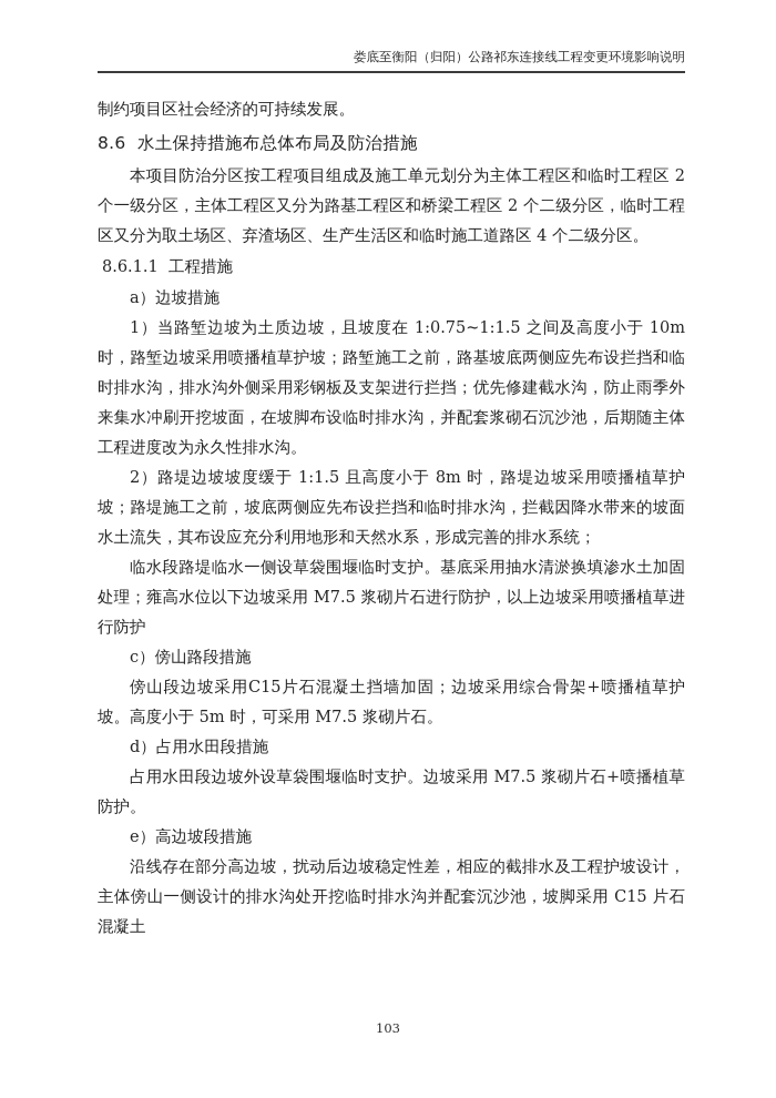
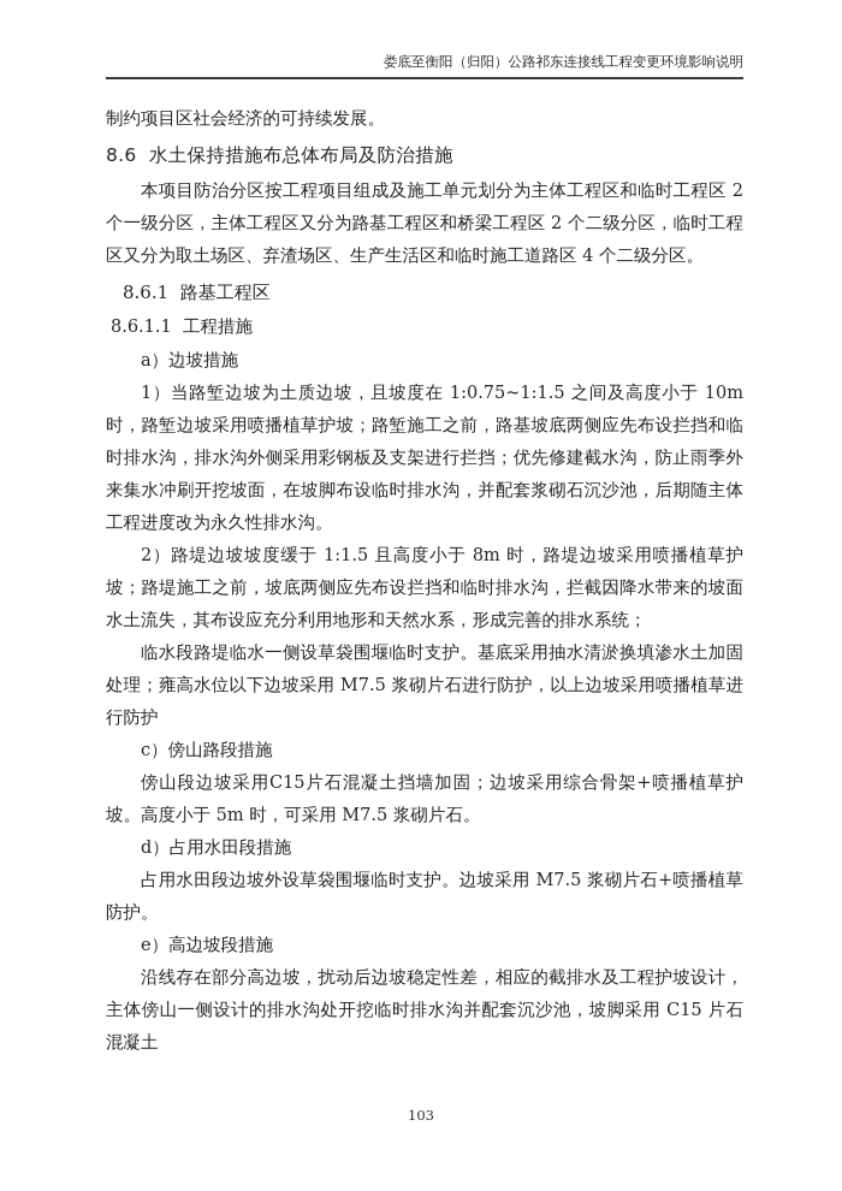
  娄底至衡阳（归阳）公路祁东连接线工程变更环境影响说明
  制约项目区社会经济的可持续发展。
  8.6 水土保持措施布总体布局及防治措施
  本项目防治分区按工程项目组成及施工单元划分为主体工程区和临时工程区 2 个一级分区，主体工程区又分为路基工程区和桥梁工程区 2 个二级分区，临时工程区又分为取土场区、弃渣场区、生产生活区和临时施工道路区 4 个二级分区。
+ 8.6.1 路基工程区
  8.6.1.1 工程措施
  a）边坡措施
  1）当路堑边坡为土质边坡，且坡度在 1:0.75~1:1.5 之间及高度小于 10m 时，路堑边坡采用喷播植草护坡；路堑施工之前，路基坡底两侧应先布设拦挡和临时排水沟，排水沟外侧采用彩钢板及支架进行拦挡；优先修建截水沟，防止雨季外来集水冲刷开挖坡面，在坡脚布设临时排水沟，并配套浆砌石沉沙池，后期随主体工程进度改为永久性排水沟。
  2）路堤边坡坡度缓于 1:1.5 且高度小于 8m 时，路堤边坡采用喷播植草护坡；路堤施工之前，坡底两侧应先布设拦挡和临时排水沟，拦截因降水带来的坡面水土流失，其布设应充分利用地形和天然水系，形成完善的排水系统；
  临水段路堤临水一侧设草袋围堰临时支护。基底采用抽水清淤换填渗水土加固处理；雍高水位以下边坡采用 M7.5 浆砌片石进行防护，以上边坡采用喷播植草进行防护
  c）傍山路段措施
  傍山段边坡采用C15片石混凝土挡墙加固；边坡采用综合骨架+喷播植草护坡。高度小于 5m 时，可采用 M7.5 浆砌片石。
  d）占用水田段措施
  占用水田段边坡外设草袋围堰临时支护。边坡采用 M7.5 浆砌片石+喷播植草防护。
  e）高边坡段措施
  沿线存在部分高边坡，扰动后边坡稳定性差，相应的截排水及工程护坡设计， 主体傍山一侧设计的排水沟处开挖临时排水沟并配套沉沙池，坡脚采用 C15 片石混凝土
  103
